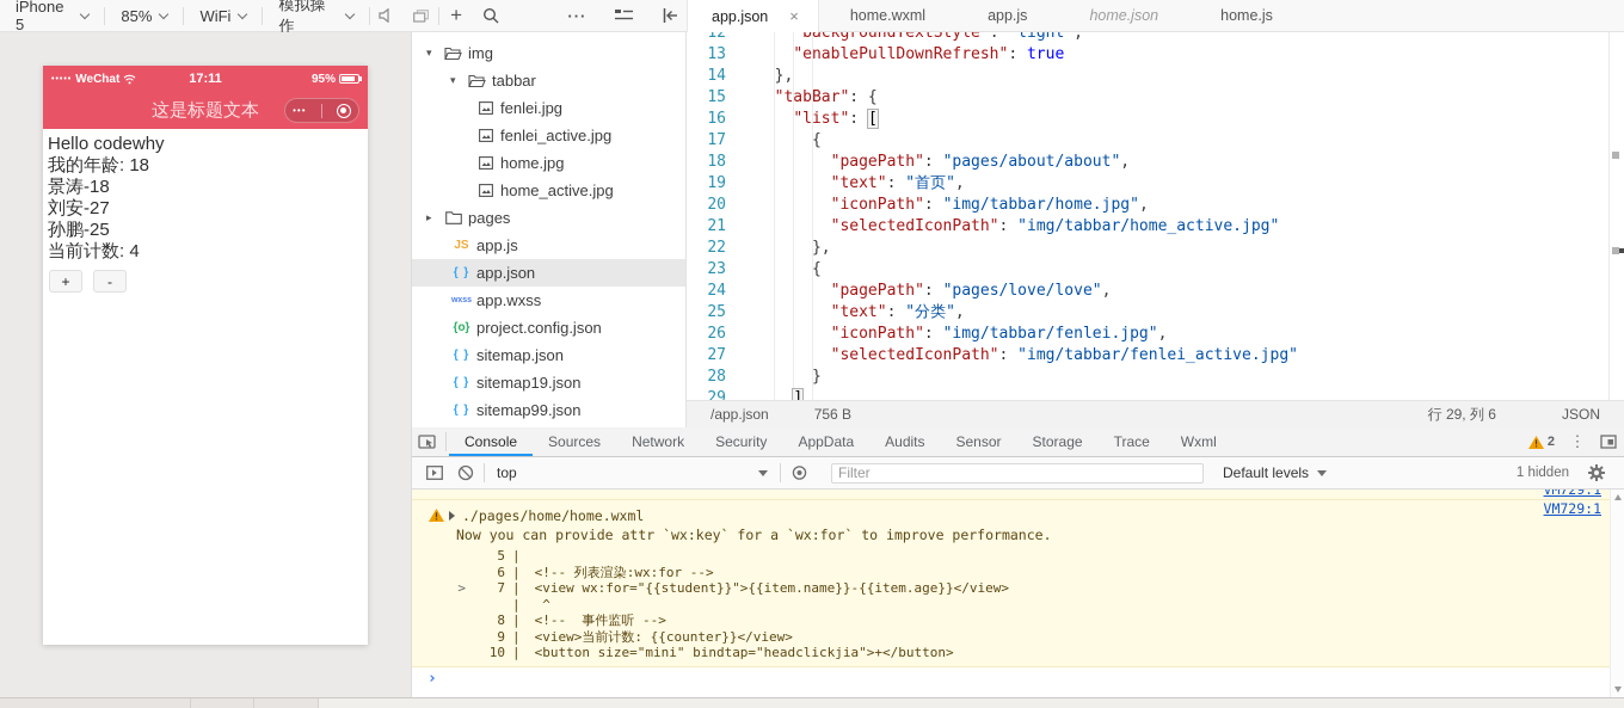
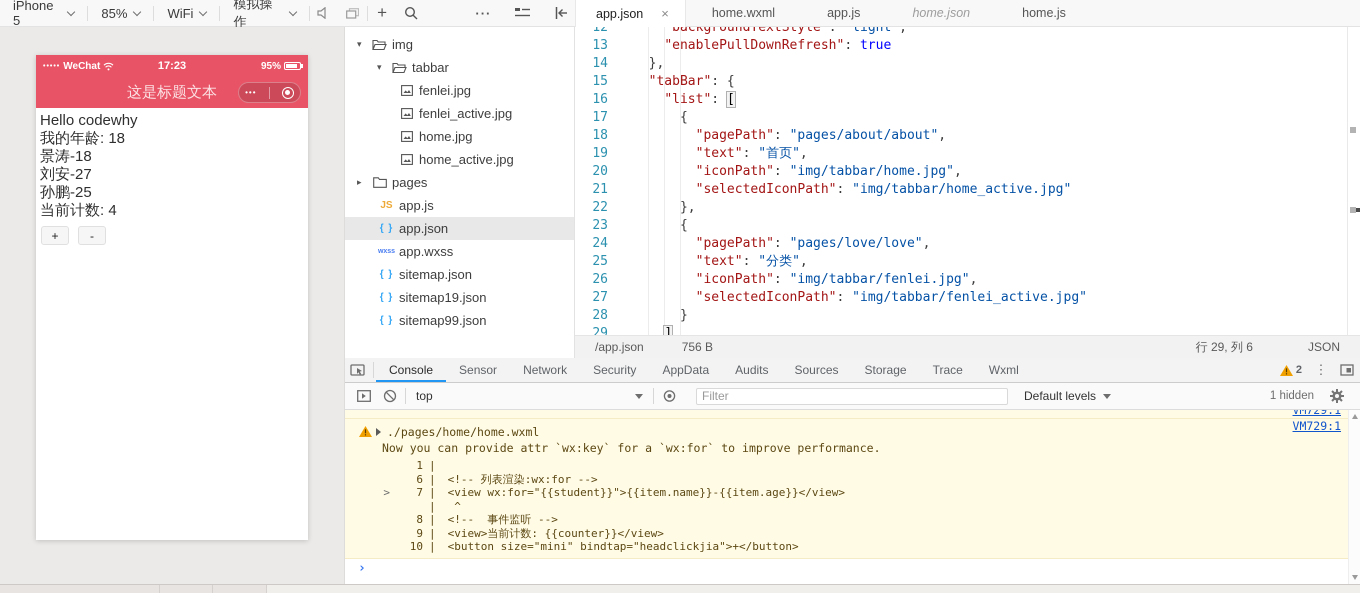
  iPhone 5
  85%
  WiFi
  模拟操作
  +
  ···
  app.json
  ×
  home.wxml
  app.js
  home.json
  home.js
  WeChat
- 17:11
+ 17:23
  95%
  这是标题文本
  •••
  Hello codewhy
  我的年龄: 18
  景涛-18
  刘安-27
  孙鹏-25
  当前计数: 4
  +
  -
  ▾
  img
  ▾
  tabbar
  fenlei.jpg
  fenlei_active.jpg
  home.jpg
  home_active.jpg
  ▸
  pages
  JS
  app.js
  { }
  app.json
  app.wxss
- {o}
- project.config.json
  { }
  sitemap.json
  { }
  sitemap19.json
  { }
  sitemap99.json
  12
  "backgroundTextStyle": "light",
  13
  "enablePullDownRefresh": true
  14
  },
  15
  "tabBar": {
  16
  "list": [
  17
  {
  18
  "pagePath": "pages/about/about",
  19
  "text": "首页",
  20
  "iconPath": "img/tabbar/home.jpg",
  21
  "selectedIconPath": "img/tabbar/home_active.jpg"
  22
  },
  23
  {
  24
  "pagePath": "pages/love/love",
  25
  "text": "分类",
  26
  "iconPath": "img/tabbar/fenlei.jpg",
  27
  "selectedIconPath": "img/tabbar/fenlei_active.jpg"
  28
  }
  29
  ]
  /app.json
  756 B
  行 29, 列 6
  JSON
  Console
- Sources
+ Sensor
  Network
  Security
  AppData
  Audits
- Sensor
+ Sources
  Storage
  Trace
  Wxml
  2
  ⋮
  top
  Filter
  Default levels
  1 hidden
  VM729:1
  ./pages/home/home.wxml
  VM729:1
  Now you can provide attr `wx:key` for a `wx:for` to improve performance.
- 5
+ 1
  |
  6
  |
  <!-- 列表渲染:wx:for -->
  >
  7
  |
  <view wx:for="{{student}}">{{item.name}}-{{item.age}}</view>
  |
  ^
  8
  |
  <!-- 事件监听 -->
  9
  |
  <view>当前计数: {{counter}}</view>
  10
  |
  <button size="mini" bindtap="headclickjia">+</button>
  ›
